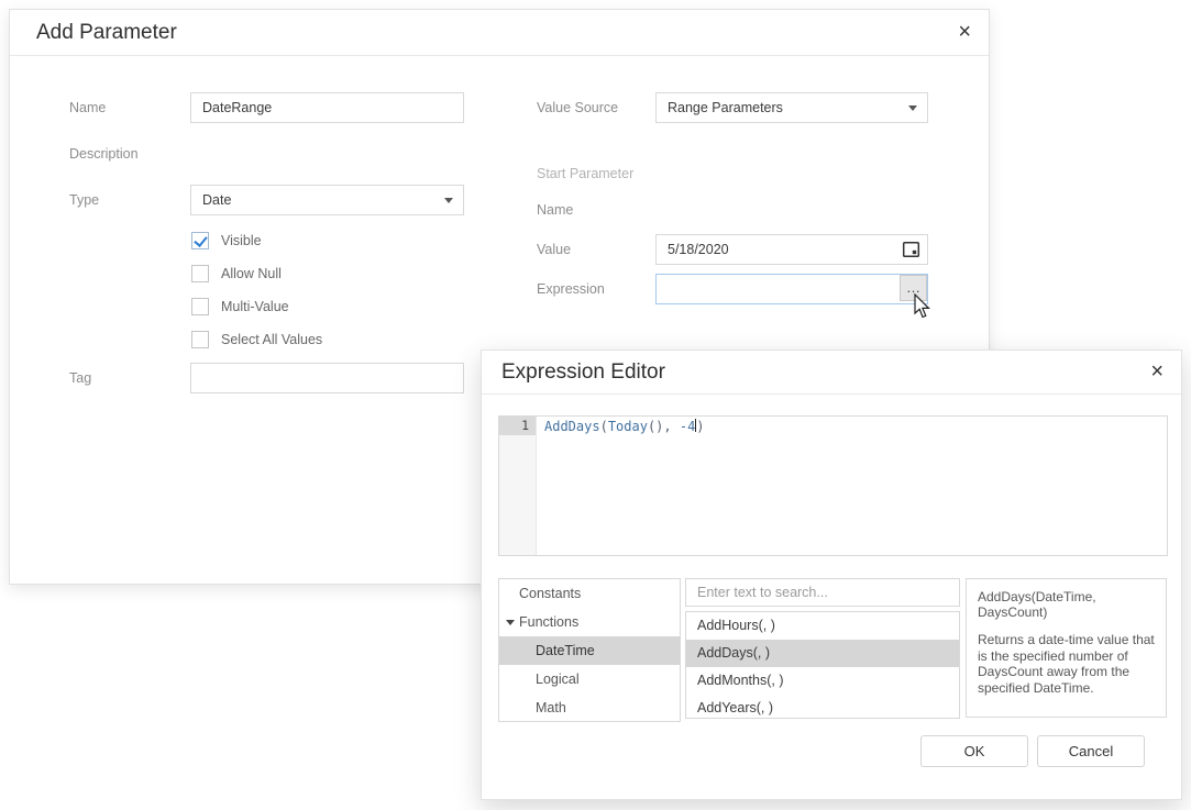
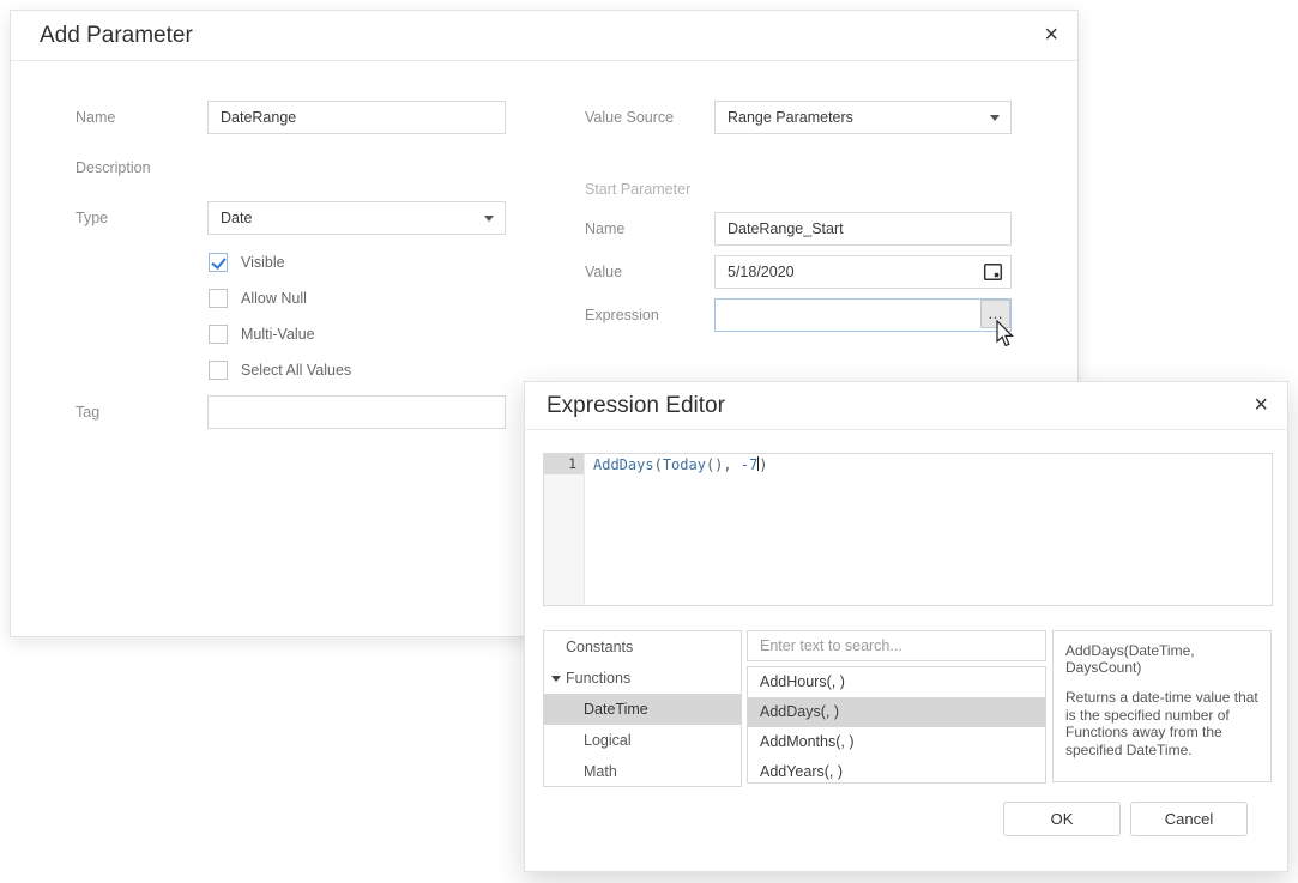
  Add Parameter
  ×
  Name
  DateRange
  Description
  Type
  Date
  Visible
  Allow Null
  Multi-Value
  Select All Values
  Tag
  Value Source
  Range Parameters
  Start Parameter
  Name
+ DateRange_Start
  Value
  5/18/2020
  Expression
  …
  Expression Editor
  ×
  1
- AddDays(Today(), -4)
+ AddDays(Today(), -7)
  Constants
  Functions
  DateTime
  Logical
  Math
  Enter text to search...
  AddHours(, )
  AddDays(, )
  AddMonths(, )
  AddYears(, )
  AddDays(DateTime, DaysCount)
- Returns a date-time value that is the specified number of DaysCount away from the specified DateTime.
+ Returns a date-time value that is the specified number of Functions away from the specified DateTime.
  OK
  Cancel
